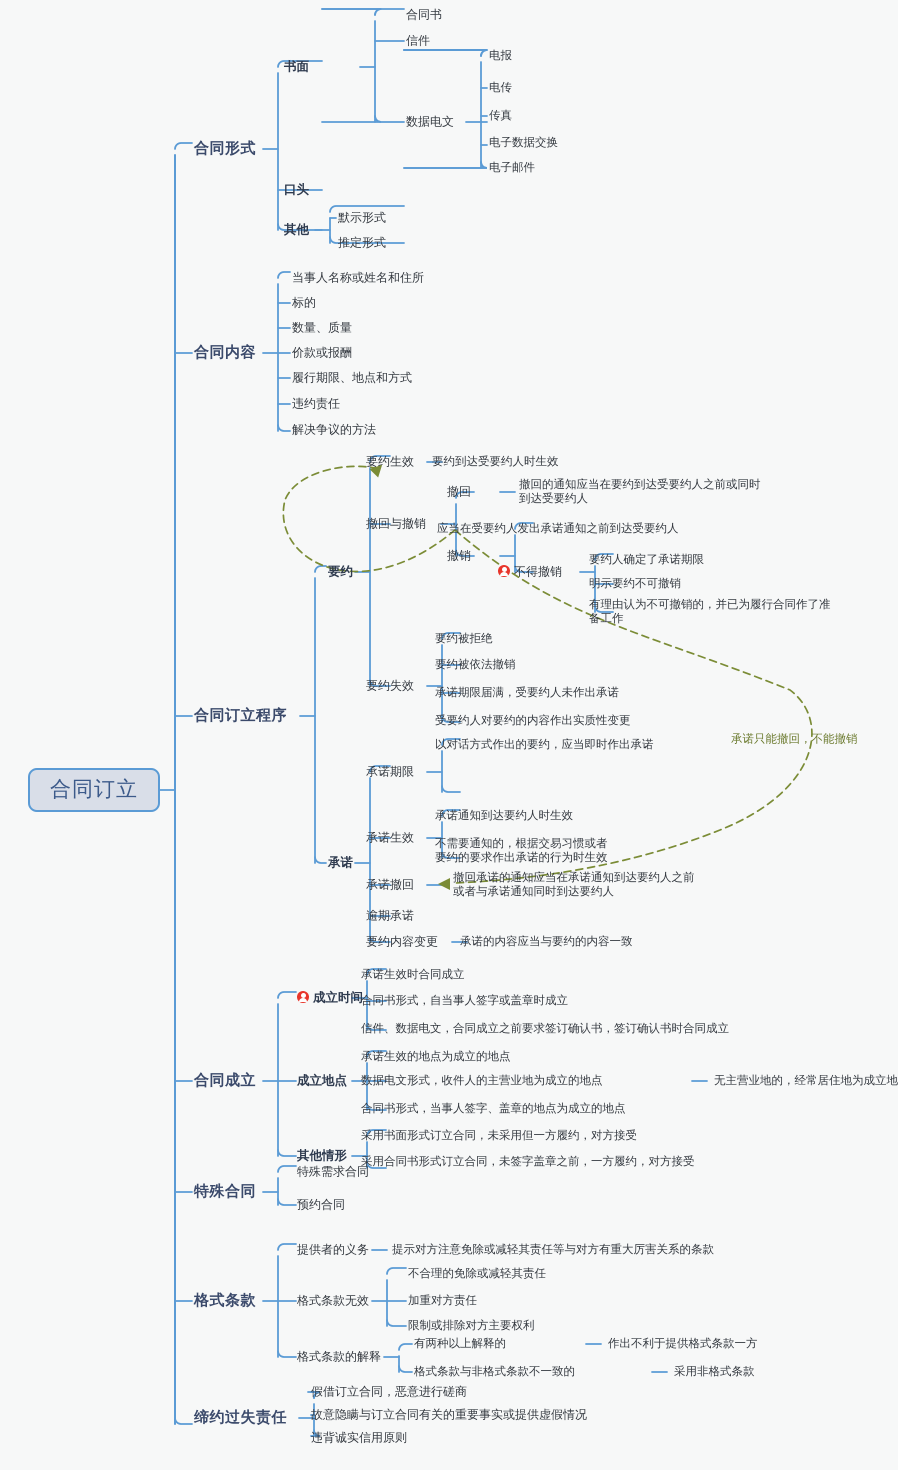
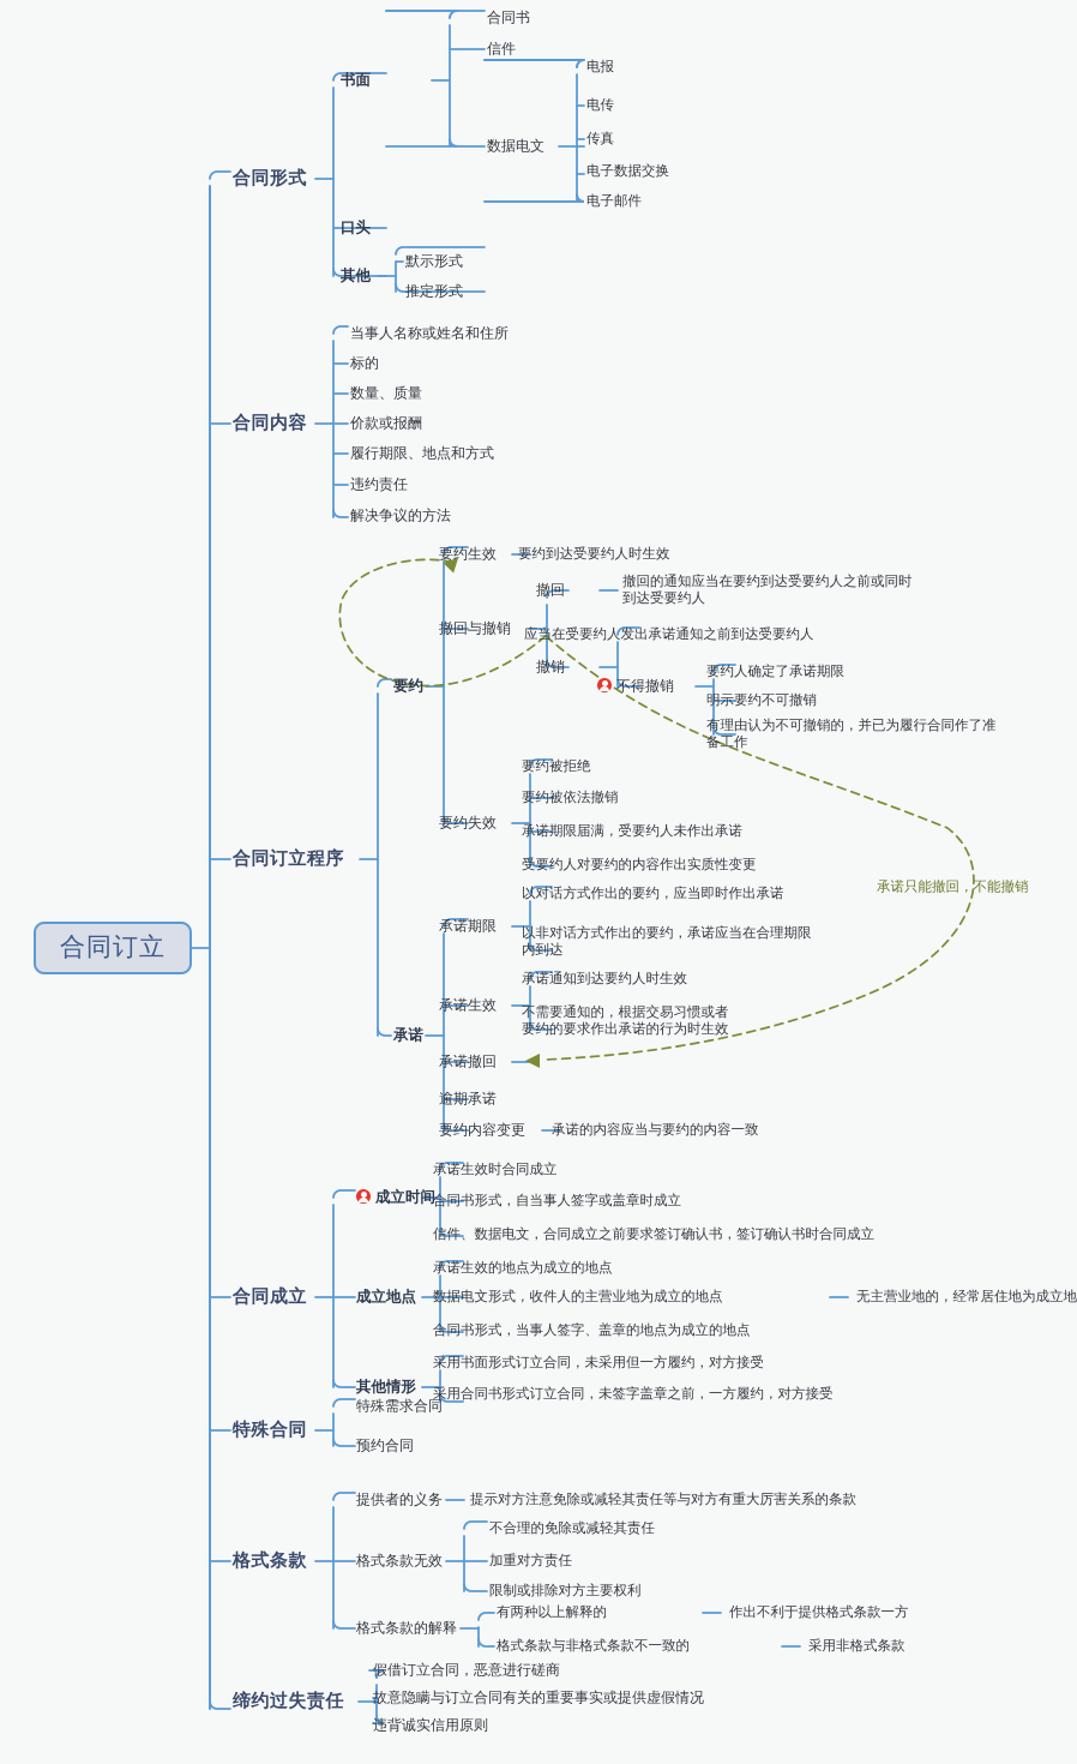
  合同订立
  合同形式
  合同内容
  合同订立程序
  合同成立
  特殊合同
  格式条款
  缔约过失责任
  书面
  口头
  其他
  合同书
  信件
  数据电文
  电报
  电传
  传真
  电子数据交换
  电子邮件
  默示形式
  推定形式
  当事人名称或姓名和住所
  标的
  数量、质量
  价款或报酬
  履行期限、地点和方式
  违约责任
  解决争议的方法
  要约
  承诺
  要约生效
  要约到达受要约人时生效
  撤回与撤销
  撤回
  撤回的通知应当在要约到达受要约人之前或同时
  到达受要约人
  撤销
  应当在受要约人发出承诺通知之前到达受要约人
  不得撤销
  要约人确定了承诺期限
  明示要约不可撤销
  有理由认为不可撤销的，并已为履行合同作了准
  备工作
  要约失效
  要约被拒绝
  要约被依法撤销
  承诺期限届满，受要约人未作出承诺
  受要约人对要约的内容作出实质性变更
  承诺期限
  以对话方式作出的要约，应当即时作出承诺
+ 以非对话方式作出的要约，承诺应当在合理期限
+ 内到达
  承诺生效
  承诺通知到达要约人时生效
  不需要通知的，根据交易习惯或者
  要约的要求作出承诺的行为时生效
  承诺撤回
- 撤回承诺的通知应当在承诺通知到达要约人之前
- 或者与承诺通知同时到达要约人
  逾期承诺
  要约内容变更
  承诺的内容应当与要约的内容一致
  承诺只能撤回，不能撤销
  成立时间
  承诺生效时合同成立
  合同书形式，自当事人签字或盖章时成立
  信件、数据电文，合同成立之前要求签订确认书，签订确认书时合同成立
  成立地点
  承诺生效的地点为成立的地点
  数据电文形式，收件人的主营业地为成立的地点
  无主营业地的，经常居住地为成立地
  合同书形式，当事人签字、盖章的地点为成立的地点
  其他情形
  采用书面形式订立合同，未采用但一方履约，对方接受
  采用合同书形式订立合同，未签字盖章之前，一方履约，对方接受
  特殊需求合同
  预约合同
  提供者的义务
  提示对方注意免除或减轻其责任等与对方有重大厉害关系的条款
  格式条款无效
  不合理的免除或减轻其责任
  加重对方责任
  限制或排除对方主要权利
  格式条款的解释
  有两种以上解释的
  作出不利于提供格式条款一方
  格式条款与非格式条款不一致的
  采用非格式条款
  假借订立合同，恶意进行磋商
  故意隐瞒与订立合同有关的重要事实或提供虚假情况
  违背诚实信用原则
